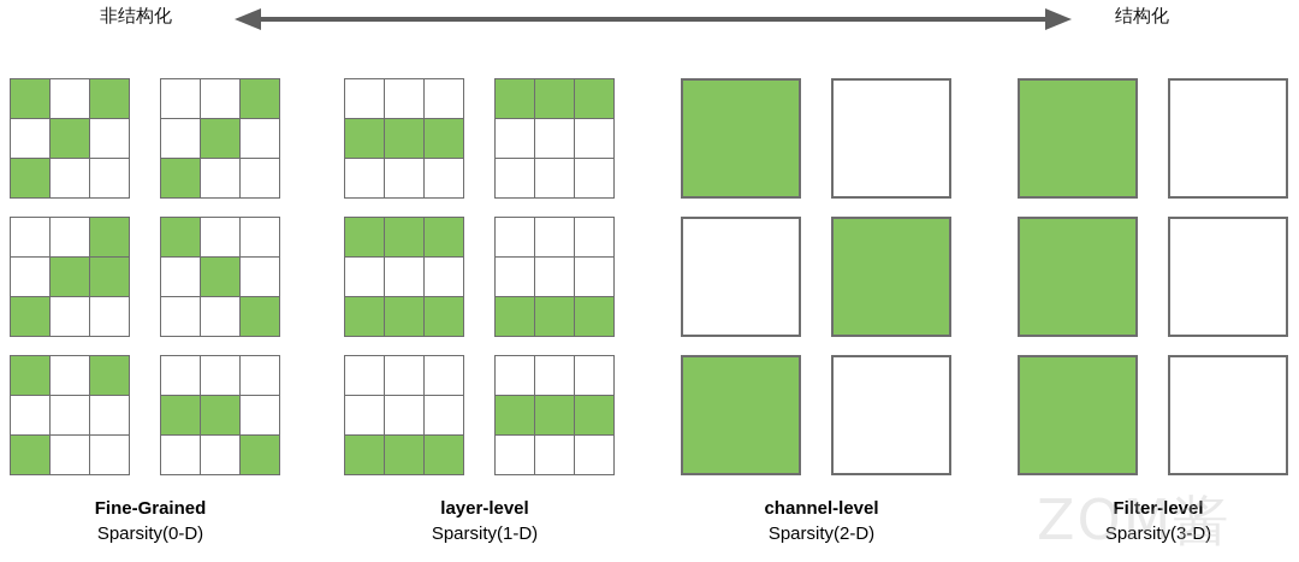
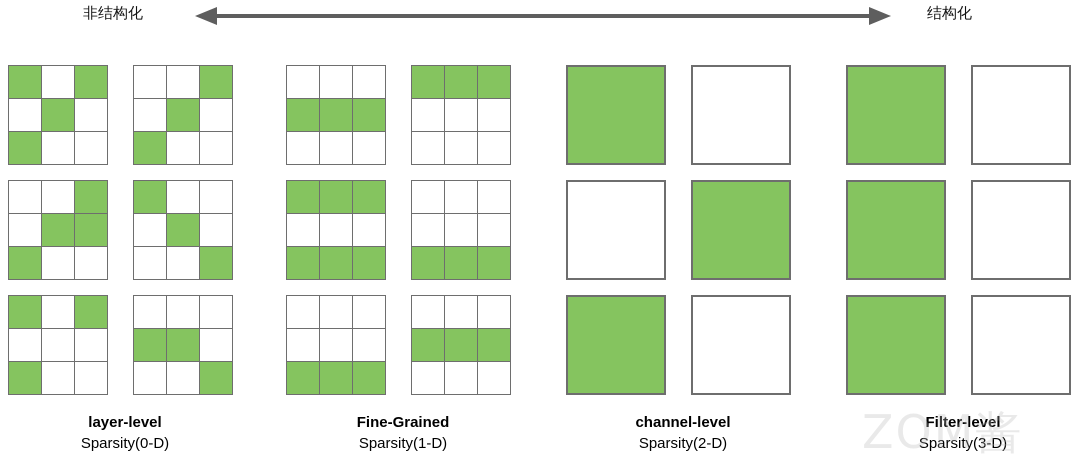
  非结构化
  结构化
- Fine-Grained
+ layer-level
  Sparsity(0-D)
- layer-level
+ Fine-Grained
  Sparsity(1-D)
  channel-level
  Sparsity(2-D)
  Filter-level
  Sparsity(3-D)
  ZOM酱
